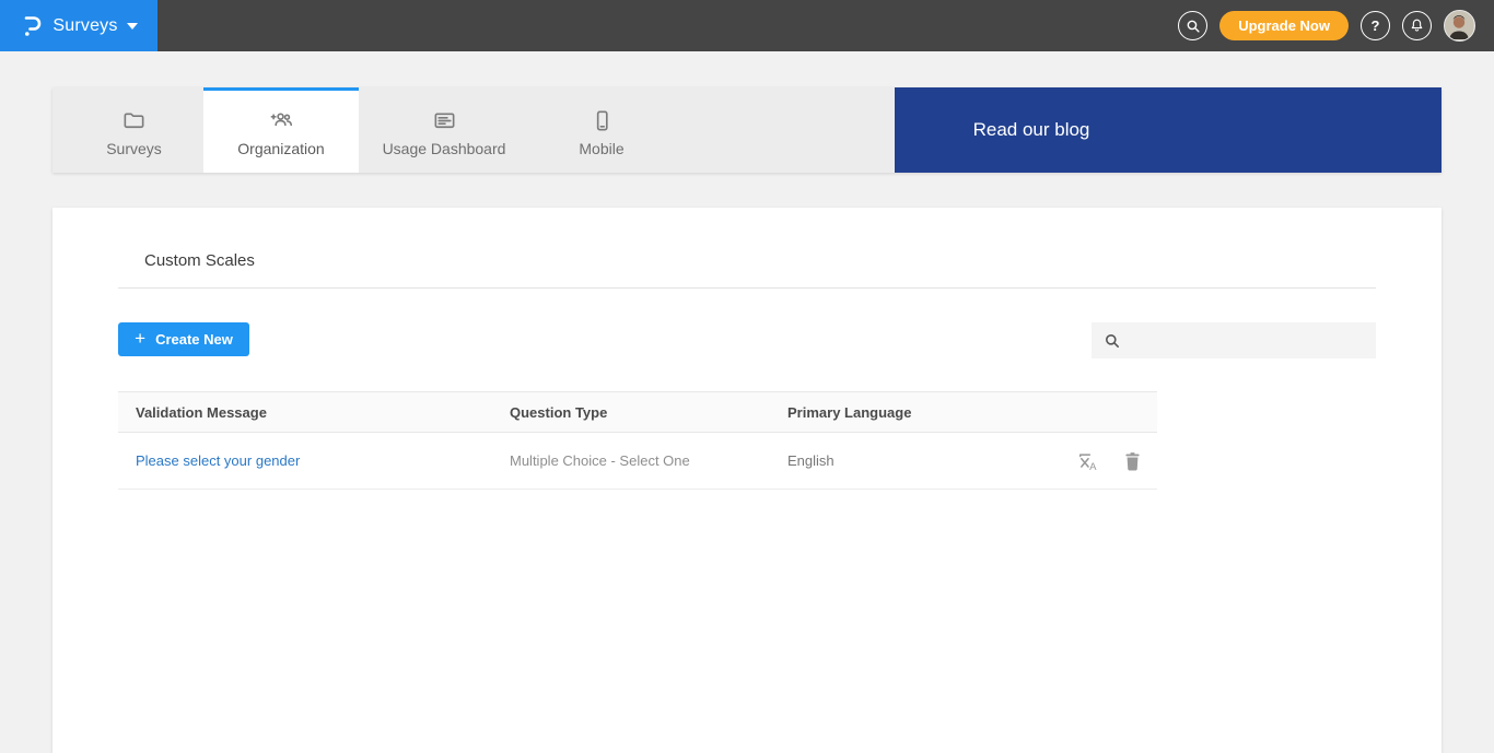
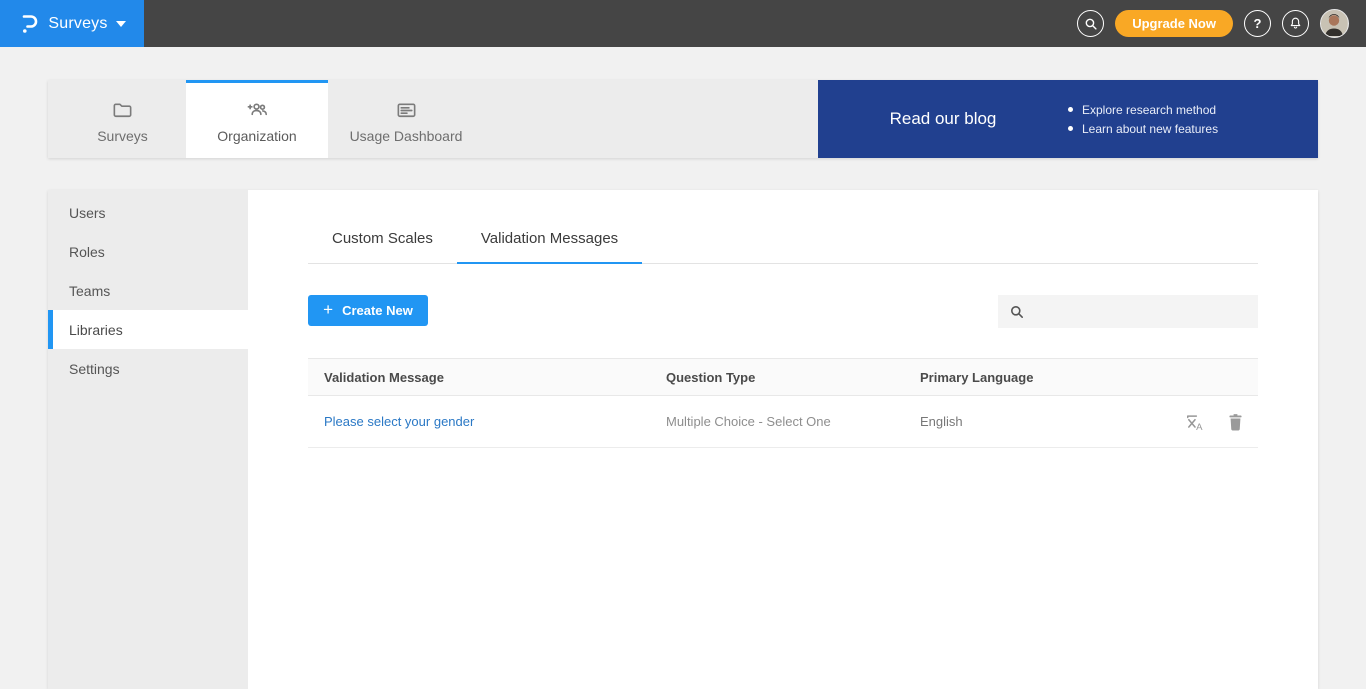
  Surveys
  Upgrade Now
  ?
  Surveys
  Organization
  Usage Dashboard
- Mobile
  Read our blog
+ Explore research method
+ Learn about new features
+ Users
+ Roles
+ Teams
+ Libraries
+ Settings
  Custom Scales
+ Validation Messages
  +
  Create New
  Validation Message	Question Type	Primary Language
  Please select your gender	Multiple Choice - Select One	English	A
